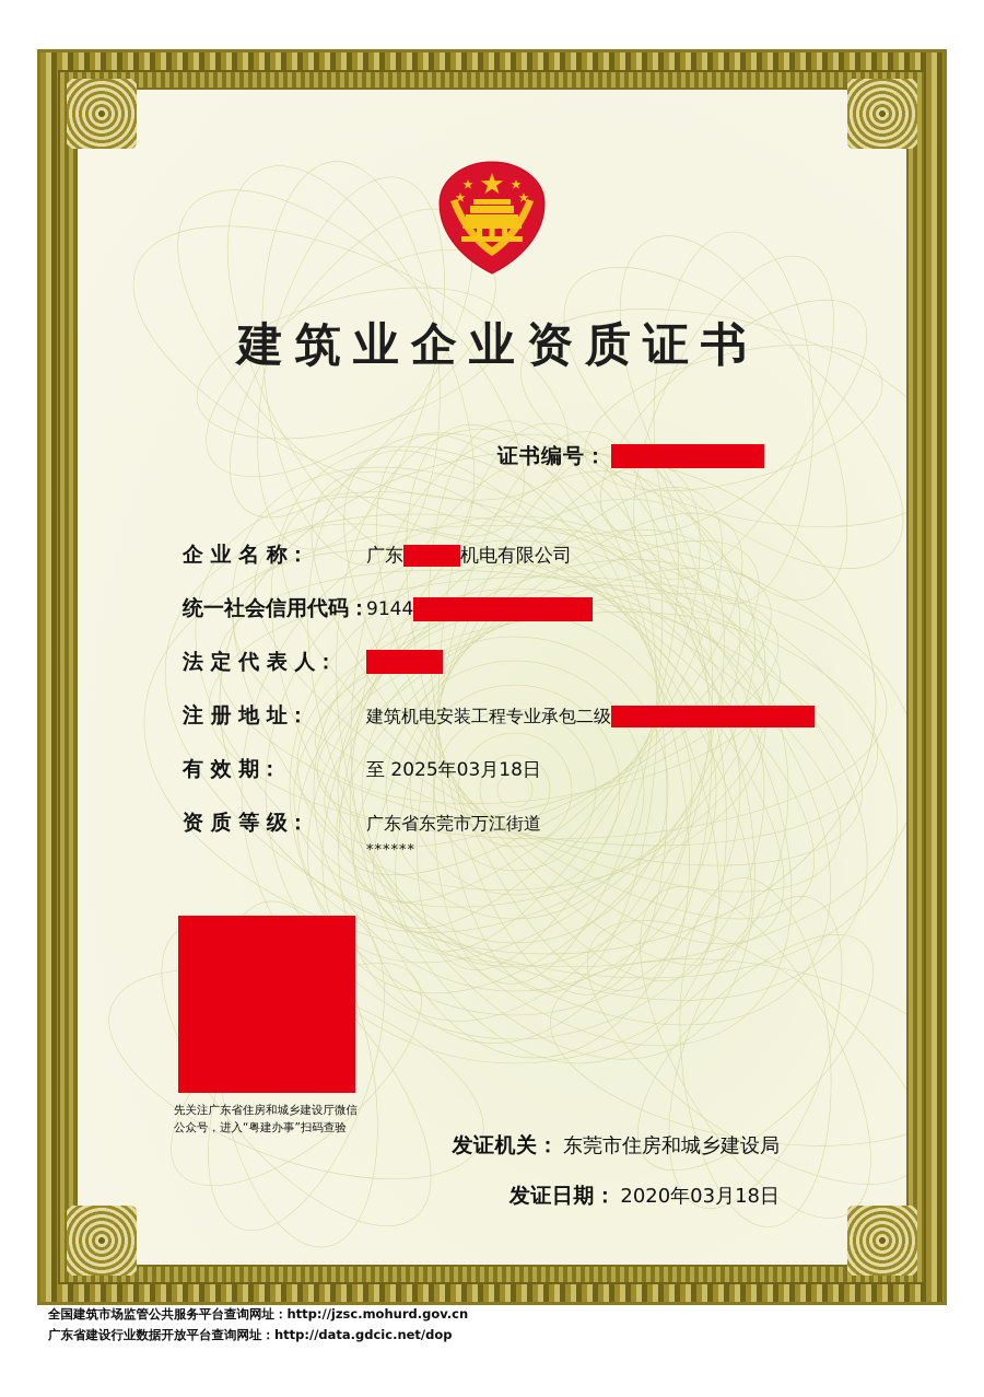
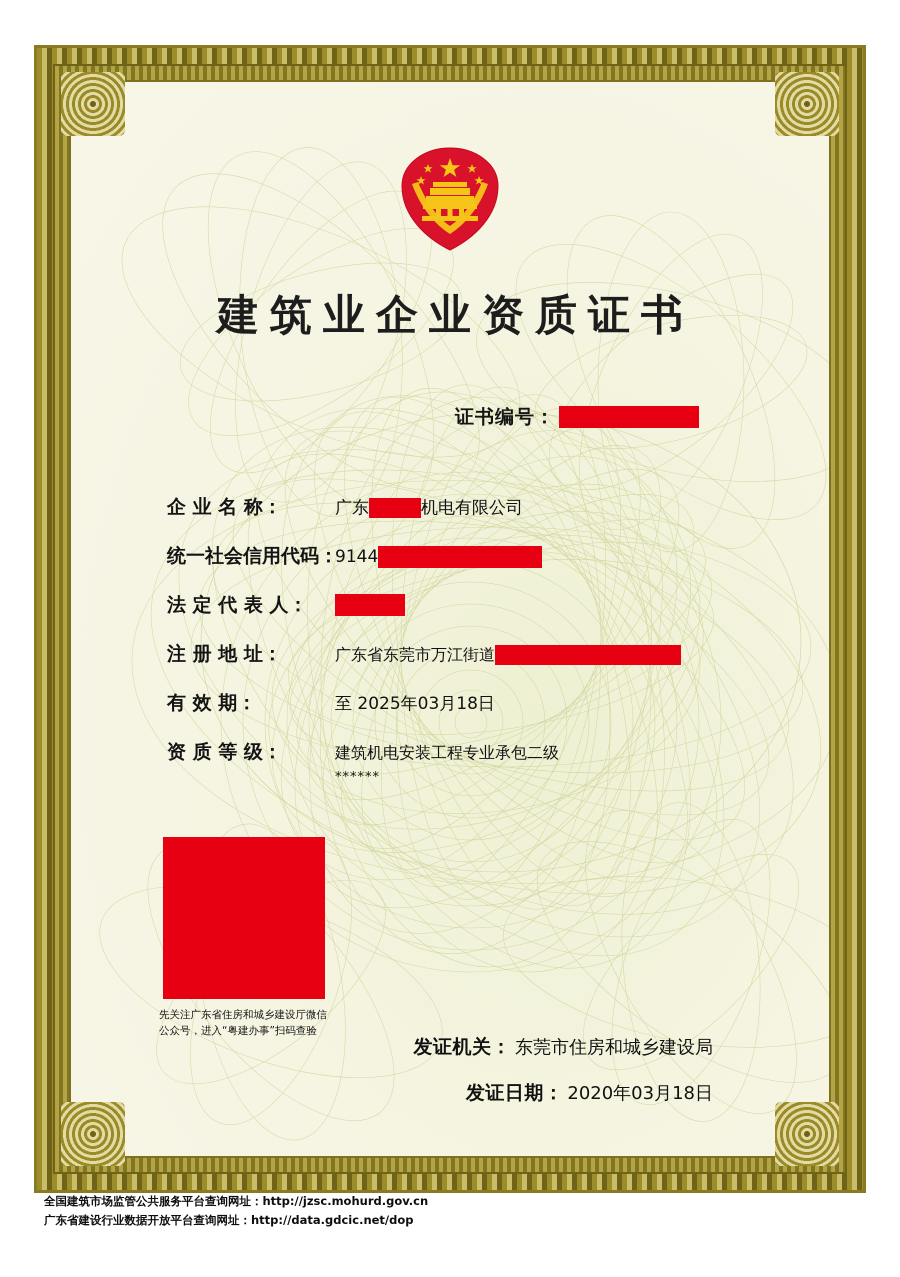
  建筑业企业资质证书
  证书编号：
  企 业 名 称：
  广东
  机电有限公司
  统一社会信用代码：
  9144
  法 定 代 表 人：
  注 册 地 址：
- 建筑机电安装工程专业承包二级
+ 广东省东莞市万江街道
  有 效 期：
  至 2025年03月18日
  资 质 等 级：
- 广东省东莞市万江街道
+ 建筑机电安装工程专业承包二级
  ******
  先关注广东省住房和城乡建设厅微信
  公众号，进入“粤建办事”扫码查验
  发证机关：
  东莞市住房和城乡建设局
  发证日期：
  2020年03月18日
  全国建筑市场监管公共服务平台查询网址：http://jzsc.mohurd.gov.cn
  广东省建设行业数据开放平台查询网址：http://data.gdcic.net/dop
